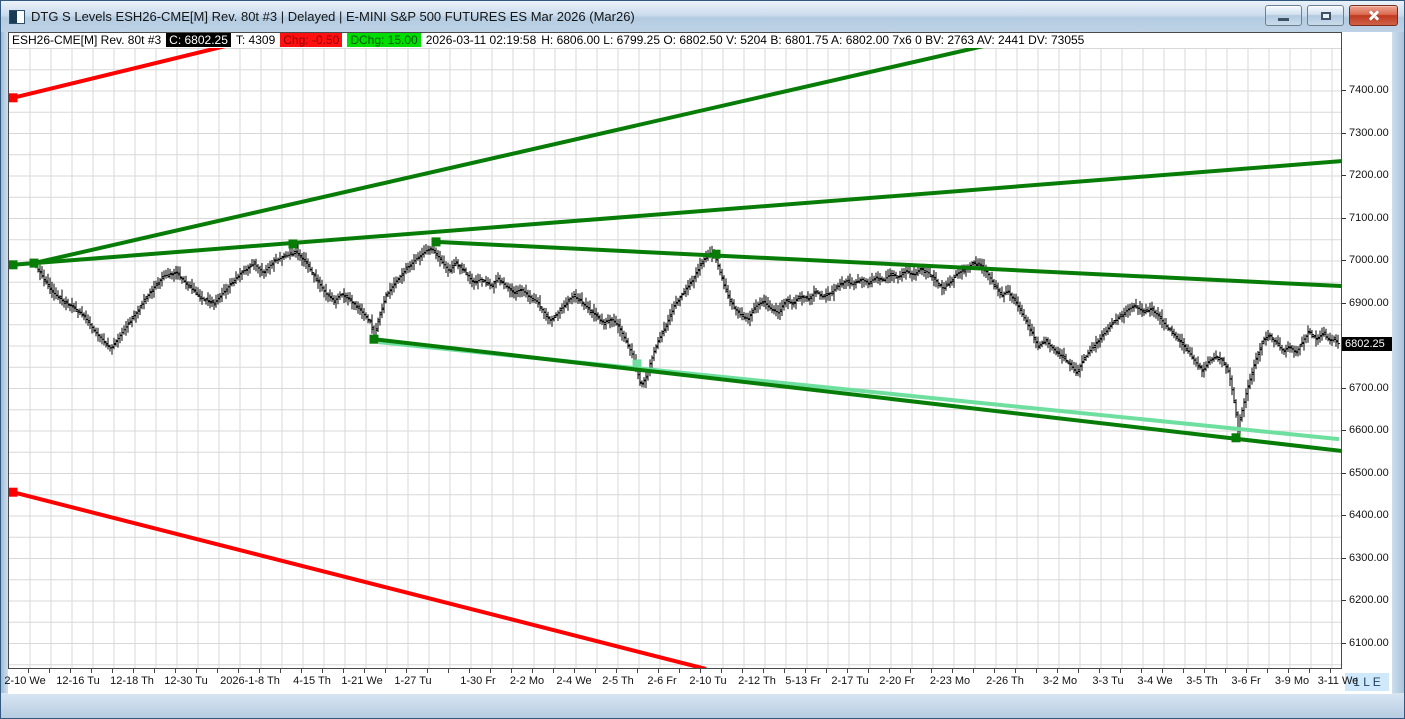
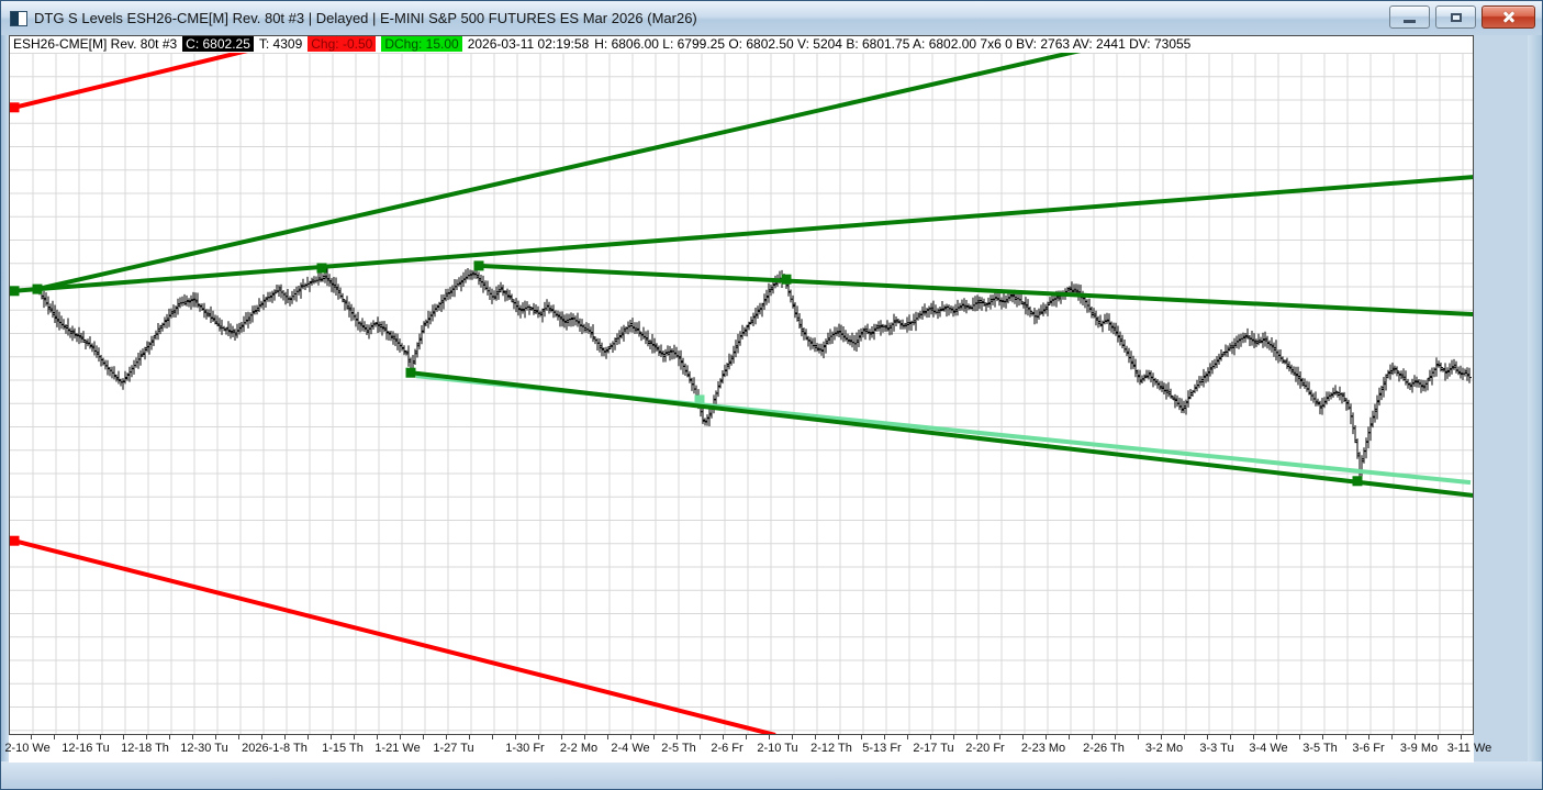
  DTG S Levels ESH26-CME[M] Rev. 80t #3 | Delayed | E-MINI S&P 500 FUTURES ES Mar 2026 (Mar26)
  ESH26-CME[M] Rev. 80t #3 C: 6802.25 T: 4309 Chg: -0.50 DChg: 15.00 2026-03-11 02:19:58 H: 6806.00 L: 6799.25 O: 6802.50 V: 5204 B: 6801.75 A: 6802.00 7x6 0 BV: 2763 AV: 2441 DV: 73055
- 6802.25
- 1 L E
- 7400.00
- 7300.00
- 7200.00
- 7100.00
- 7000.00
- 6900.00
- 6700.00
- 6600.00
- 6500.00
- 6400.00
- 6300.00
- 6200.00
- 6100.00
  2-10 We
  12-16 Tu
  12-18 Th
  12-30 Tu
  2026-1-8 Th
- 4-15 Th
+ 1-15 Th
  1-21 We
  1-27 Tu
  1-30 Fr
  2-2 Mo
  2-4 We
  2-5 Th
  2-6 Fr
  2-10 Tu
  2-12 Th
  5-13 Fr
  2-17 Tu
  2-20 Fr
  2-23 Mo
  2-26 Th
  3-2 Mo
  3-3 Tu
  3-4 We
  3-5 Th
  3-6 Fr
  3-9 Mo
  3-11 We
